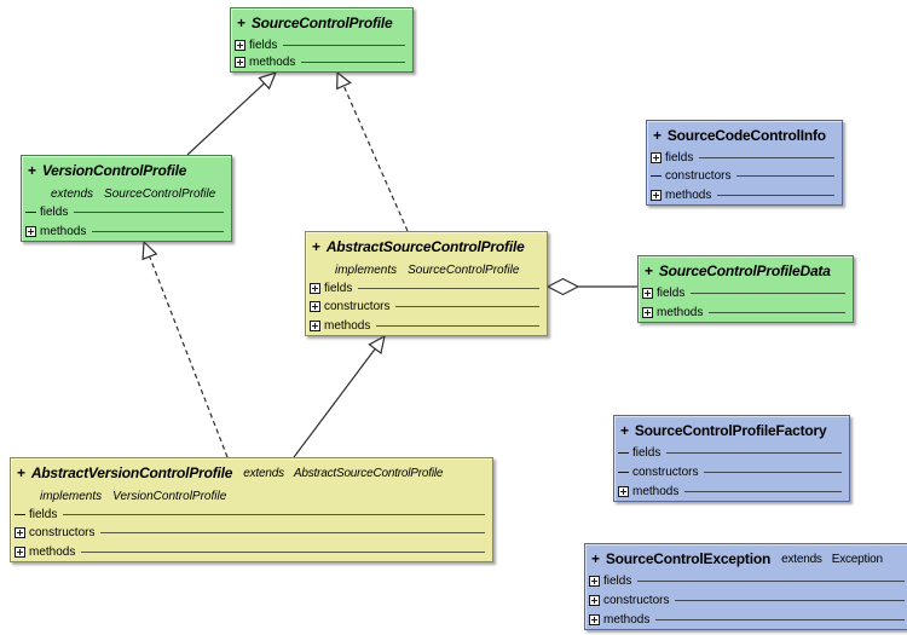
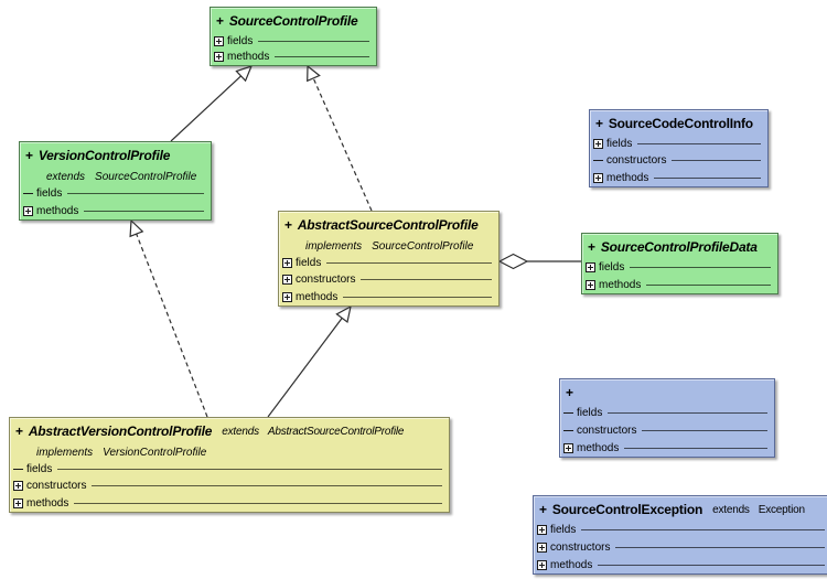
  +
  SourceControlProfile
  fields
  methods
  +
  VersionControlProfile
  extends
  SourceControlProfile
  fields
  methods
  +
  AbstractSourceControlProfile
  implements
  SourceControlProfile
  fields
  constructors
  methods
  +
  SourceCodeControlInfo
  fields
  constructors
  methods
  +
  SourceControlProfileData
  fields
  methods
  +
- SourceControlProfileFactory
  fields
  constructors
  methods
  +
  SourceControlException
  extends
  Exception
  fields
  constructors
  methods
  +
  AbstractVersionControlProfile
  extends
  AbstractSourceControlProfile
  implements
  VersionControlProfile
  fields
  constructors
  methods
